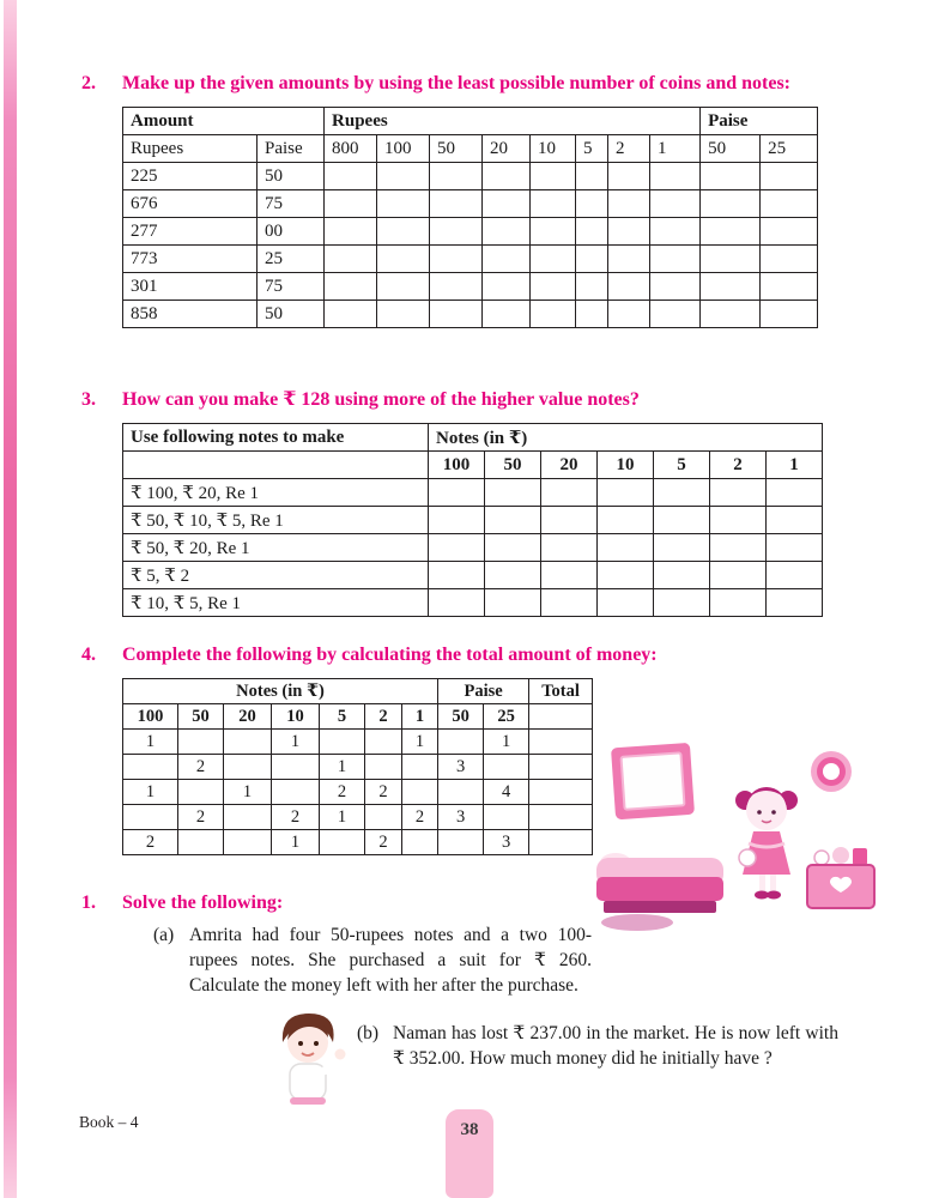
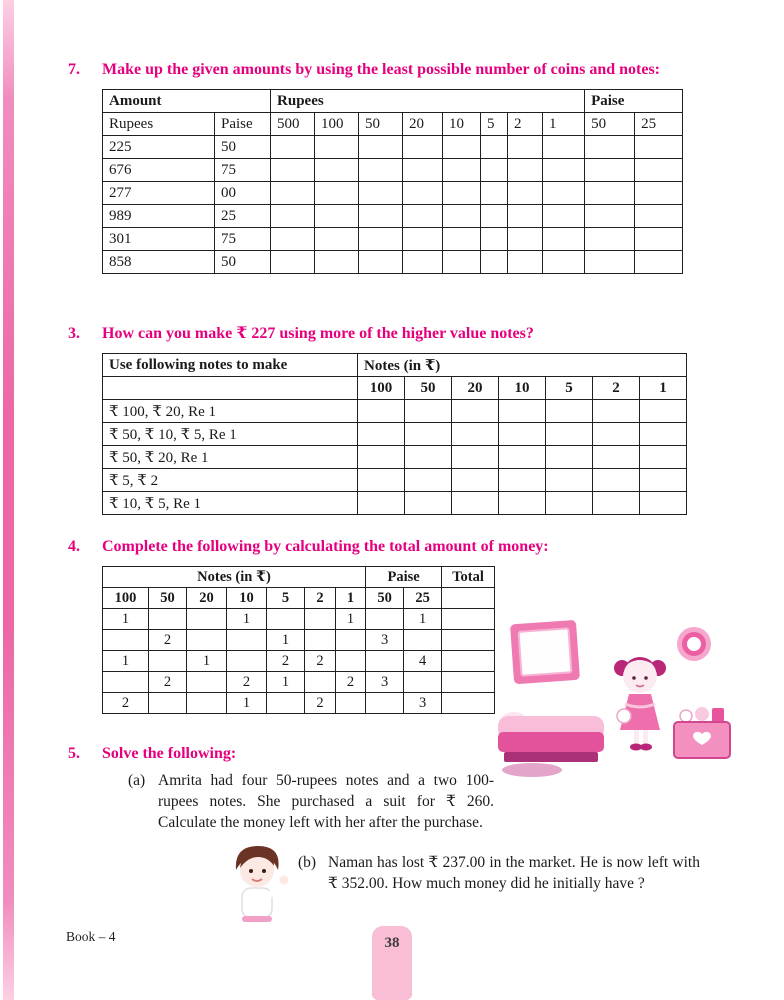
- 2.
+ 7.
  Make up the given amounts by using the least possible number of coins and notes:
  Amount	Rupees	Paise
- Rupees	Paise	800	100	50	20	10	5	2	1	50	25
+ Rupees	Paise	500	100	50	20	10	5	2	1	50	25
  225	50
  676	75
  277	00
- 773	25
+ 989	25
  301	75
  858	50
  3.
- How can you make ₹ 128 using more of the higher value notes?
+ How can you make ₹ 227 using more of the higher value notes?
  Use following notes to make	Notes (in ₹)
  	100	50	20	10	5	2	1
  ₹ 100, ₹ 20, Re 1
  ₹ 50, ₹ 10, ₹ 5, Re 1
  ₹ 50, ₹ 20, Re 1
  ₹ 5, ₹ 2
  ₹ 10, ₹ 5, Re 1
  4.
  Complete the following by calculating the total amount of money:
  Notes (in ₹)	Paise	Total
  100	50	20	10	5	2	1	50	25
  1			1			1		1
  	2			1			3
  1		1		2	2			4
  	2		2	1		2	3
  2			1		2			3
- 1.
+ 5.
  Solve the following:
  (a)
  Amrita had four 50-rupees notes and a two 100-rupees notes. She purchased a suit for ₹ 260. Calculate the money left with her after the purchase.
  (b)
  Naman has lost ₹ 237.00 in the market. He is now left with ₹ 352.00. How much money did he initially have ?
  Book – 4
  38
